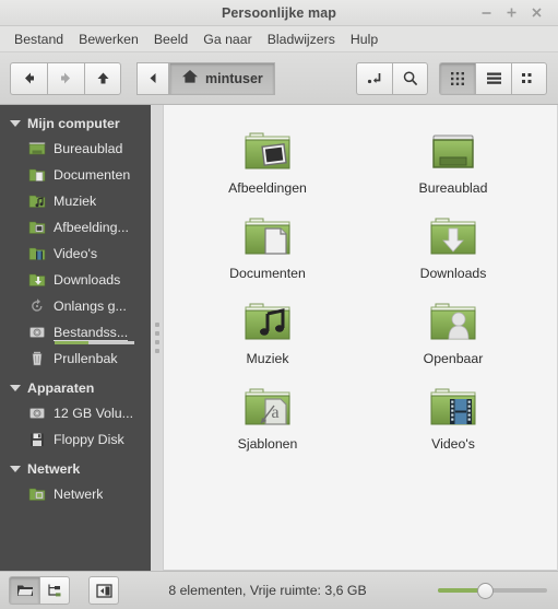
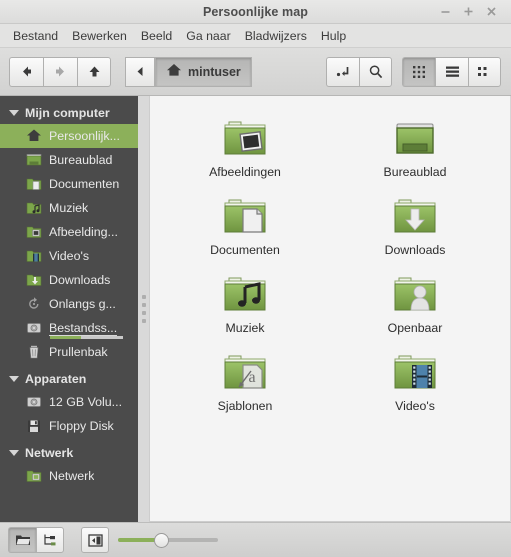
  Persoonlijke map
  Bestand
  Bewerken
  Beeld
  Ga naar
  Bladwijzers
  Hulp
  mintuser
  Mijn computer
+ Persoonlijk...
  Bureaublad
  Documenten
  Muziek
  Afbeelding...
  Video's
  Downloads
  Onlangs g...
  Bestandss...
  Prullenbak
  Apparaten
  12 GB Volu...
  Floppy Disk
  Netwerk
  Netwerk
  Afbeeldingen
  Bureaublad
  Documenten
  Downloads
  Muziek
  Openbaar
  a
  Sjablonen
  Video's
- 8 elementen, Vrije ruimte: 3,6 GB
